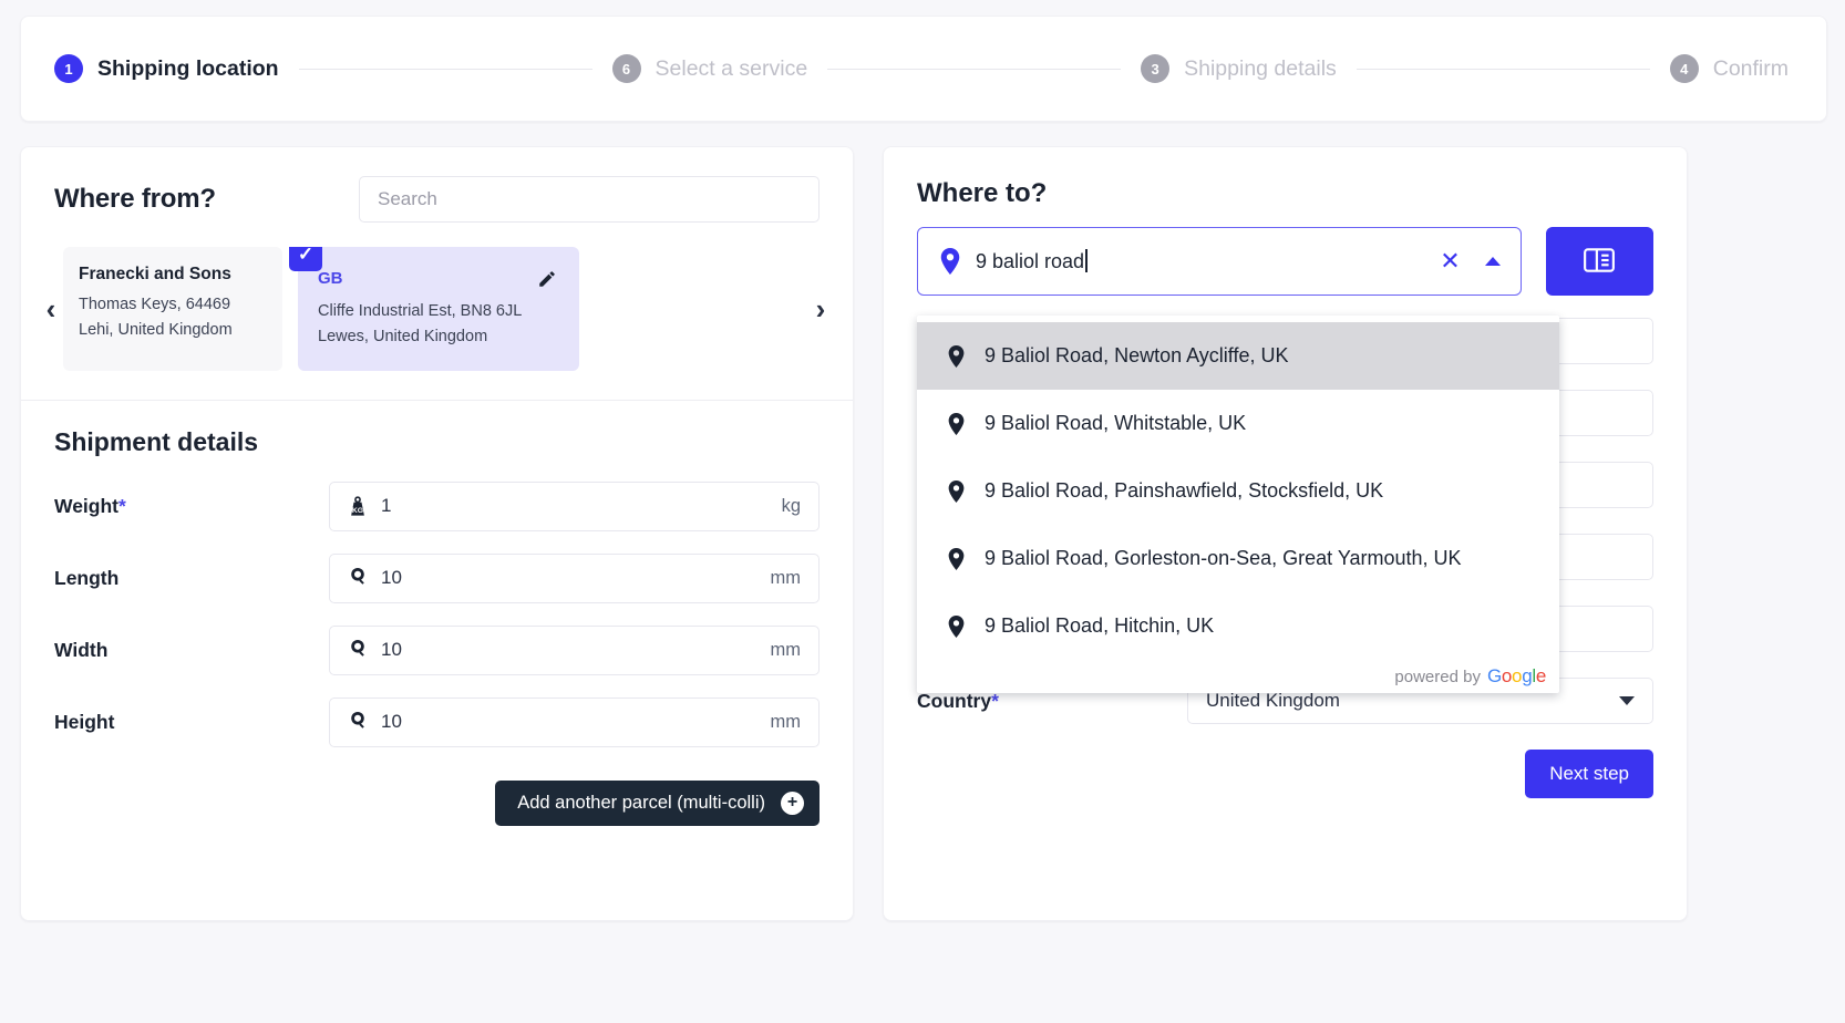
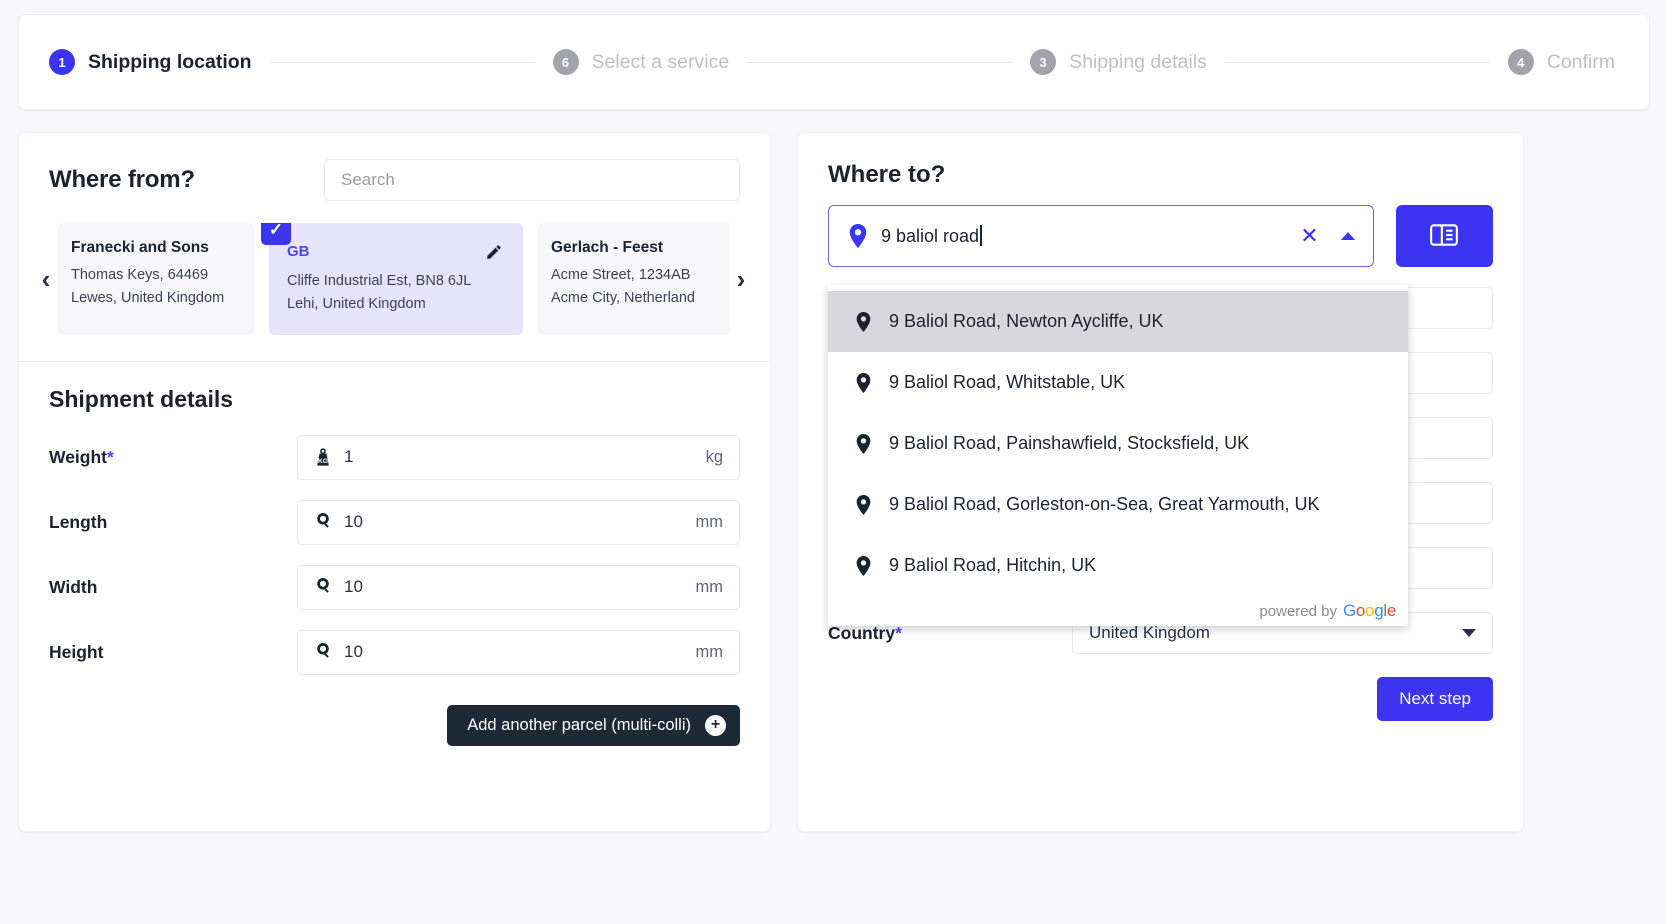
  1
  Shipping location
  6
  Select a service
  3
  Shipping details
  4
  Confirm
  Where from?
  Search
  ‹
  Franecki and Sons
  Thomas Keys, 64469
- Lehi, United Kingdom
+ Lewes, United Kingdom
  ✓
  GB
  Cliffe Industrial Est, BN8 6JL
- Lewes, United Kingdom
+ Lehi, United Kingdom
+ Gerlach - Feest
+ Acme Street, 1234AB
+ Acme City, Netherland
  ›
  Shipment details
  Weight*
  1
  kg
  Length
  10
  mm
  Width
  10
  mm
  Height
  10
  mm
  Add another parcel (multi-colli)
  +
  Where to?
  9 baliol road
  ✕
  Country*
  United Kingdom
  Next step
  9 Baliol Road, Newton Aycliffe, UK
  9 Baliol Road, Whitstable, UK
  9 Baliol Road, Painshawfield, Stocksfield, UK
  9 Baliol Road, Gorleston-on-Sea, Great Yarmouth, UK
  9 Baliol Road, Hitchin, UK
  powered by
  Google
